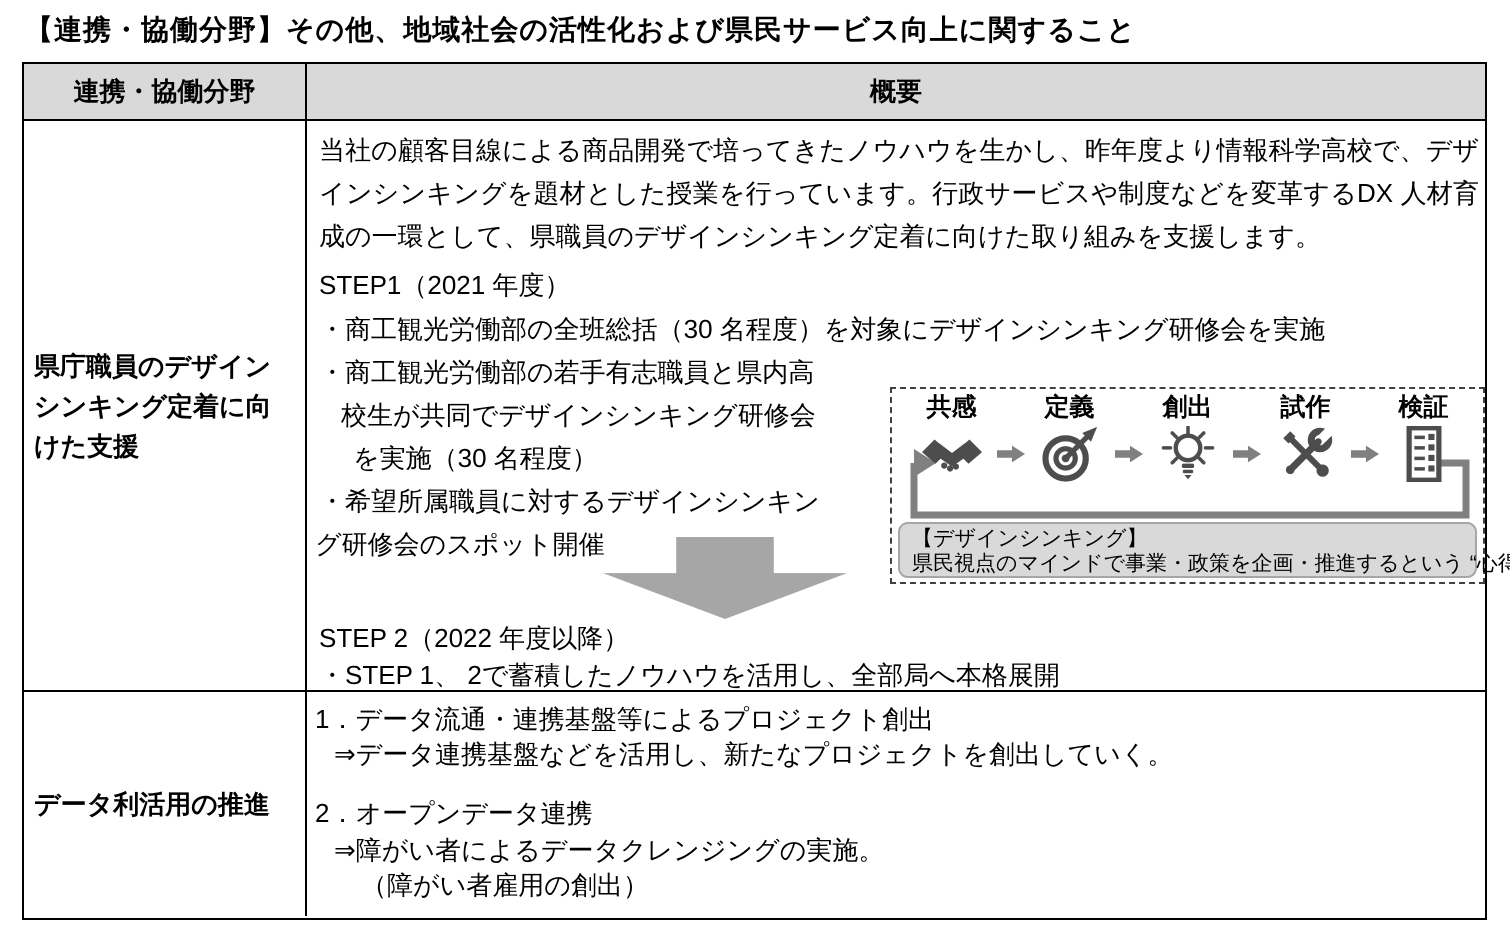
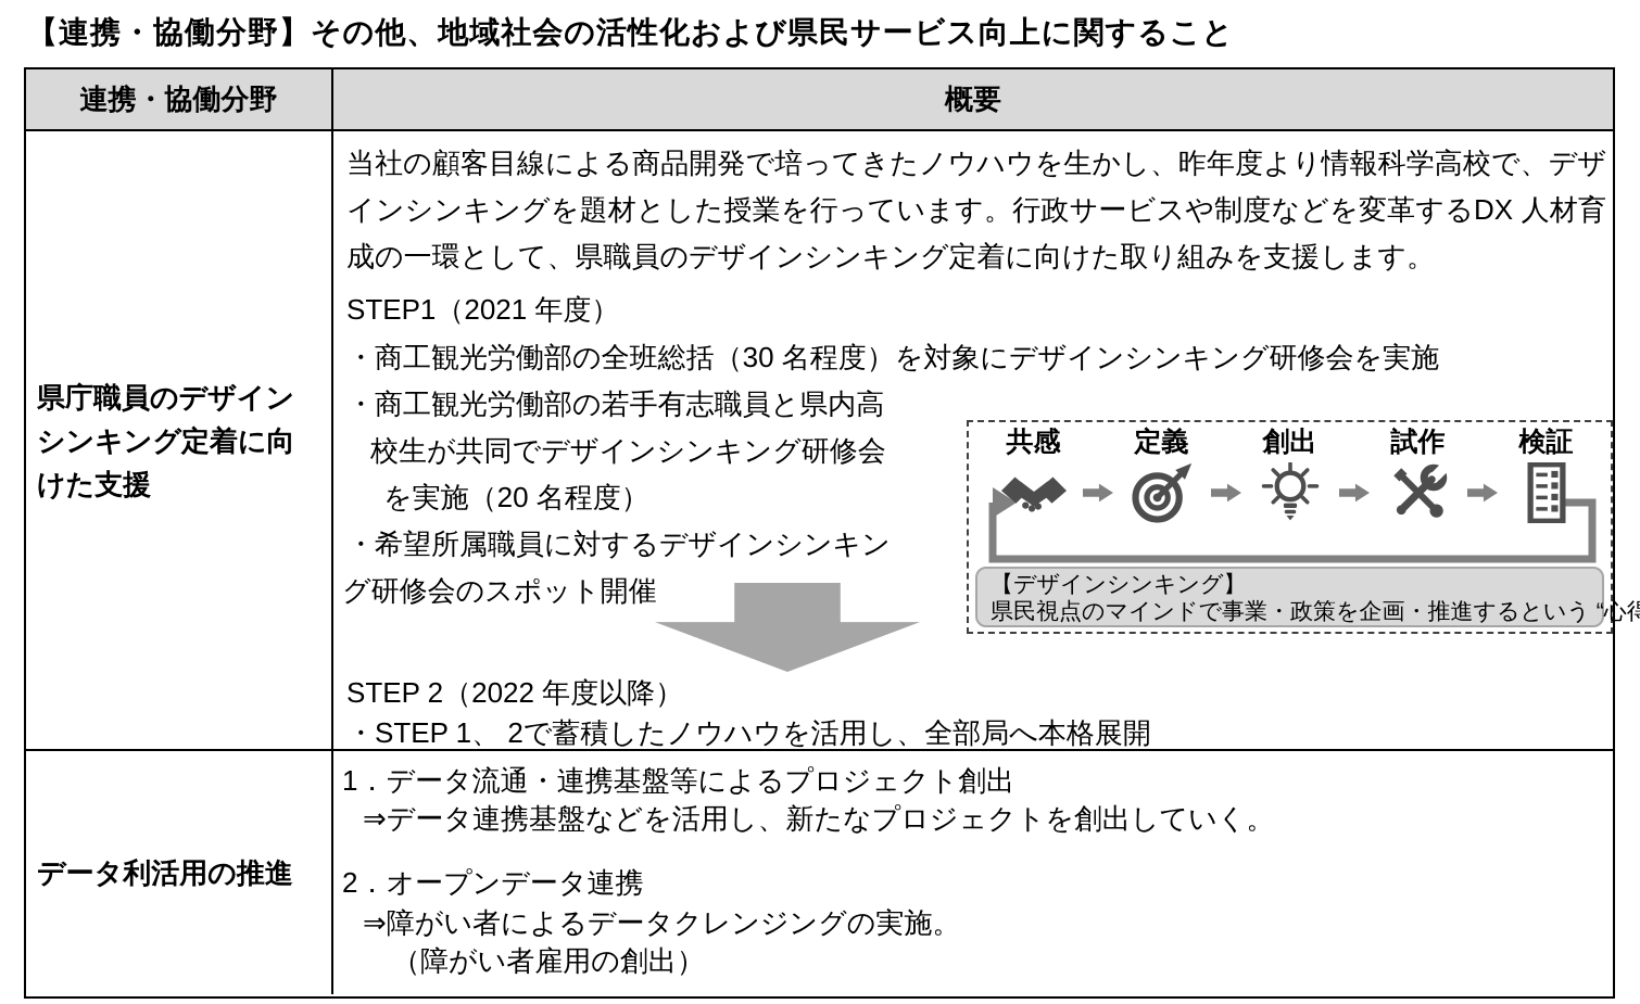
  【連携・協働分野】その他、地域社会の活性化および県民サービス向上に関すること
  連携・協働分野
  概要
  県庁職員のデザインシンキング定着に向けた支援
  当社の顧客目線による商品開発で培ってきたノウハウを生かし、昨年度より情報科学高校で、デザインシンキングを題材とした授業を行っています。行政サービスや制度などを変革するDX 人材育成の一環として、県職員のデザインシンキング定着に向けた取り組みを支援します。
  STEP1（2021 年度）
  ・商工観光労働部の全班総括（30 名程度）を対象にデザインシンキング研修会を実施
  ・商工観光労働部の若手有志職員と県内高
  校生が共同でデザインシンキング研修会
- を実施（30 名程度）
+ を実施（20 名程度）
  ・希望所属職員に対するデザインシンキン
  グ研修会のスポット開催
  STEP 2（2022 年度以降）
  ・STEP 1、 2で蓄積したノウハウを活用し、全部局へ本格展開
  共感
  定義
  創出
  試作
  検証
  【デザインシンキング】
  県民視点のマインドで事業・政策を企画・推進するという “心得
  データ利活用の推進
  1．データ流通・連携基盤等によるプロジェクト創出
  ⇒データ連携基盤などを活用し、新たなプロジェクトを創出していく。
  2．オープンデータ連携
  ⇒障がい者によるデータクレンジングの実施。
  （障がい者雇用の創出）
